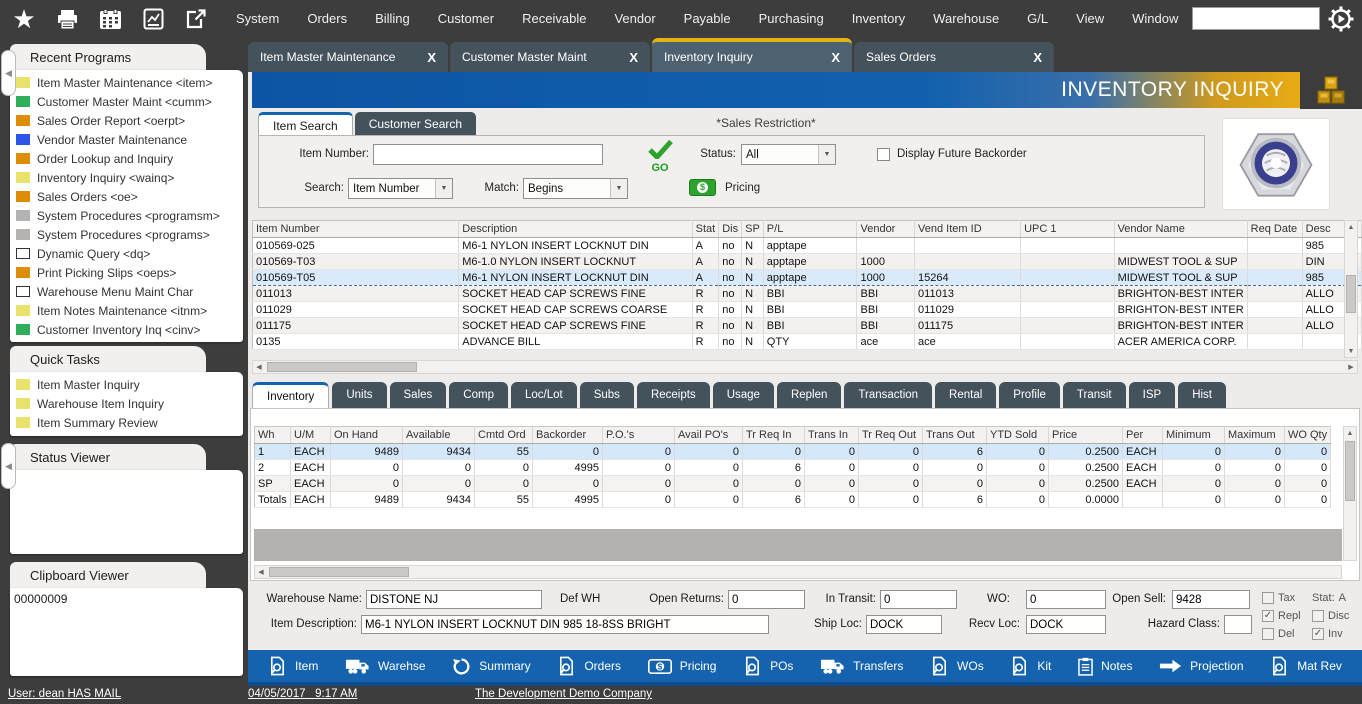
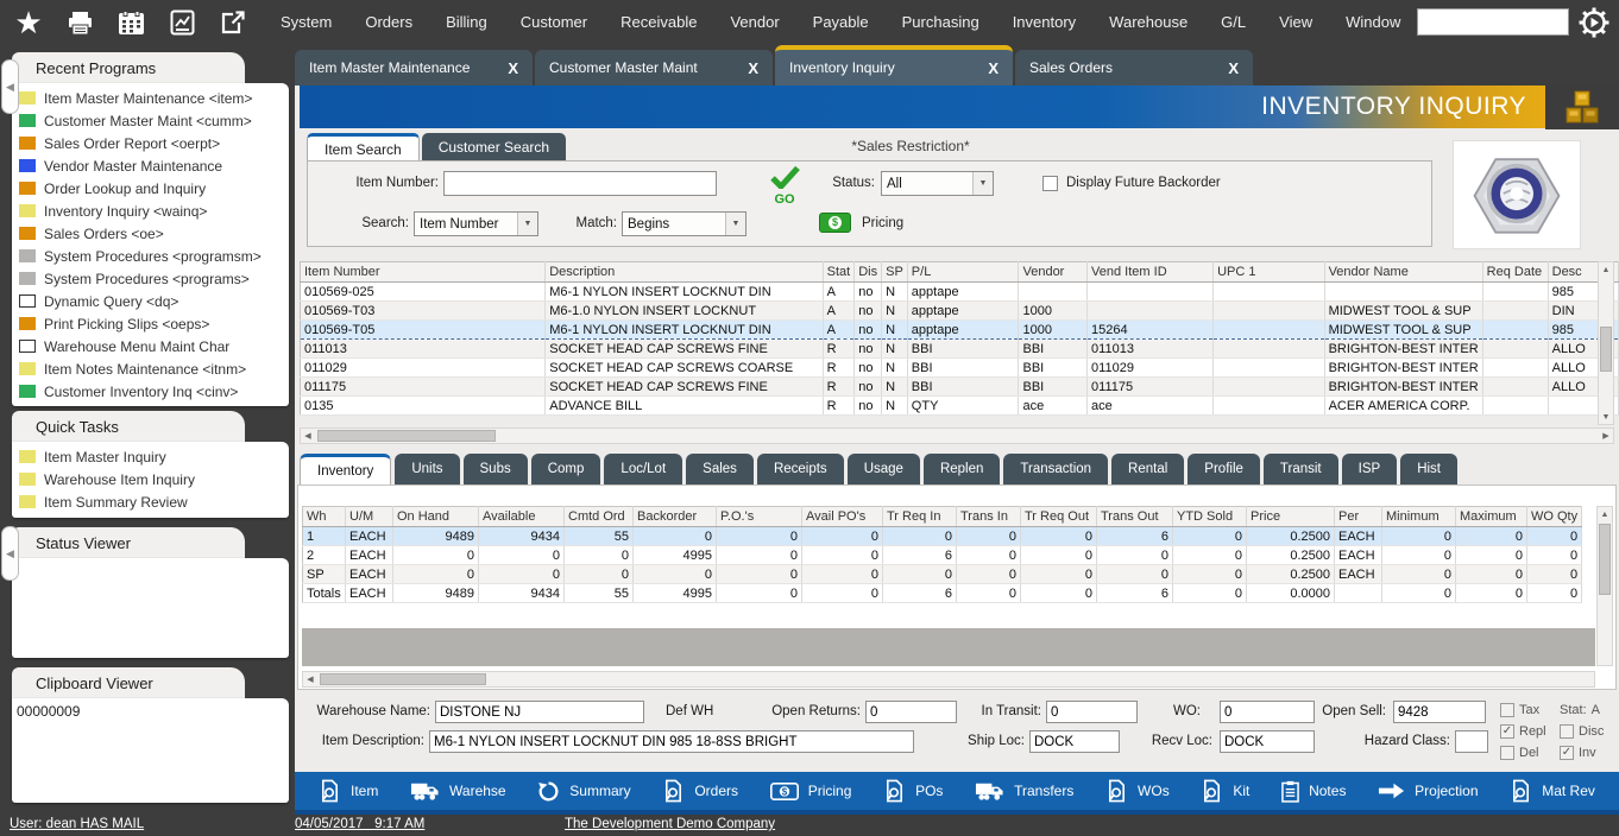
  ★
  System
  Orders
  Billing
  Customer
  Receivable
  Vendor
  Payable
  Purchasing
  Inventory
  Warehouse
  G/L
  View
  Window
  Recent Programs
  Item Master Maintenance <item>
  Customer Master Maint <cumm>
  Sales Order Report <oerpt>
  Vendor Master Maintenance
  Order Lookup and Inquiry
  Inventory Inquiry <wainq>
  Sales Orders <oe>
  System Procedures <programsm>
  System Procedures <programs>
  Dynamic Query <dq>
  Print Picking Slips <oeps>
  Warehouse Menu Maint Char
  Item Notes Maintenance <itnm>
  Customer Inventory Inq <cinv>
  Quick Tasks
  Item Master Inquiry
  Warehouse Item Inquiry
  Item Summary Review
  Status Viewer
  Clipboard Viewer
  00000009
  ◀
  ◀
  Item Master Maintenance
  X
  Customer Master Maint
  X
  Inventory Inquiry
  X
  Sales Orders
  X
  INVENTORY INQUIRY
  Item Search
  Customer Search
  *Sales Restriction*
  Item Number:
  GO
  Status:
  All
  Display Future Backorder
  Search:
  Item Number
  Match:
  Begins
  $
  Pricing
  Item Number	Description	Stat	Dis	SP	P/L	Vendor	Vend Item ID	UPC 1	Vendor Name	Req Date	Desc
  010569-025	M6-1 NYLON INSERT LOCKNUT DIN	A	no	N	apptape						985
  010569-T03	M6-1.0 NYLON INSERT LOCKNUT	A	no	N	apptape	1000			MIDWEST TOOL & SUP		DIN
  010569-T05	M6-1 NYLON INSERT LOCKNUT DIN	A	no	N	apptape	1000	15264		MIDWEST TOOL & SUP		985
  011013	SOCKET HEAD CAP SCREWS FINE	R	no	N	BBI	BBI	011013		BRIGHTON-BEST INTER		ALLO
  011029	SOCKET HEAD CAP SCREWS COARSE	R	no	N	BBI	BBI	011029		BRIGHTON-BEST INTER		ALLO
  011175	SOCKET HEAD CAP SCREWS FINE	R	no	N	BBI	BBI	011175		BRIGHTON-BEST INTER		ALLO
  0135	ADVANCE BILL	R	no	N	QTY	ace	ace		ACER AMERICA CORP.
  Inventory
  Units
- Sales
+ Subs
  Comp
  Loc/Lot
- Subs
+ Sales
  Receipts
  Usage
  Replen
  Transaction
  Rental
  Profile
  Transit
  ISP
  Hist
  Wh	U/M	On Hand	Available	Cmtd Ord	Backorder	P.O.'s	Avail PO's	Tr Req In	Trans In	Tr Req Out	Trans Out	YTD Sold	Price	Per	Minimum	Maximum	WO Qty
  1	EACH	9489	9434	55	0	0	0	0	0	0	6	0	0.2500	EACH	0	0	0
  2	EACH	0	0	0	4995	0	0	6	0	0	0	0	0.2500	EACH	0	0	0
  SP	EACH	0	0	0	0	0	0	0	0	0	0	0	0.2500	EACH	0	0	0
  Totals	EACH	9489	9434	55	4995	0	0	6	0	0	6	0	0.0000		0	0	0
  Warehouse Name:
  DISTONE NJ
  Def WH
  Open Returns:
  0
  In Transit:
  0
  WO:
  0
  Open Sell:
  9428
  Item Description:
  M6-1 NYLON INSERT LOCKNUT DIN 985 18-8SS BRIGHT
  Ship Loc:
  DOCK
  Recv Loc:
  DOCK
  Hazard Class:
  Tax
  Stat:
  A
  ✓
  Repl
  Disc
  Del
  ✓
  Inv
  Item
  Warehse
  Summary
  Orders
  $
  Pricing
  POs
  Transfers
  WOs
  Kit
  Notes
  Projection
  Mat Rev
  User: dean HAS MAIL
  04/05/2017 9:17 AM
  The Development Demo Company
